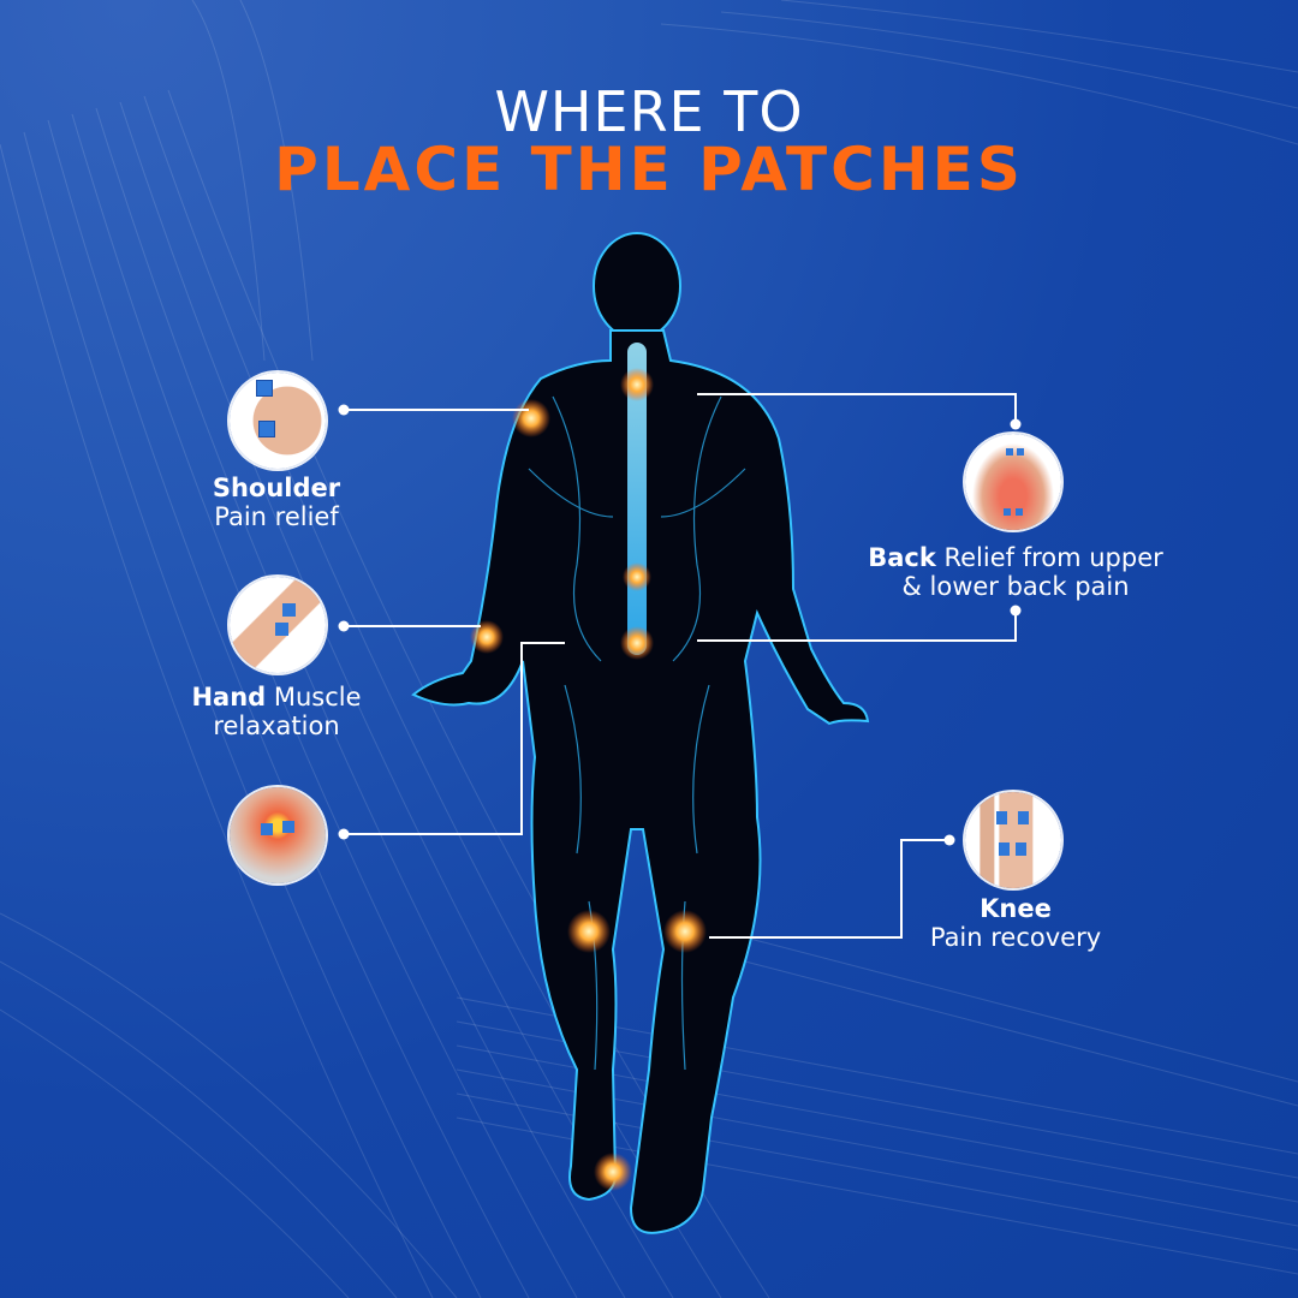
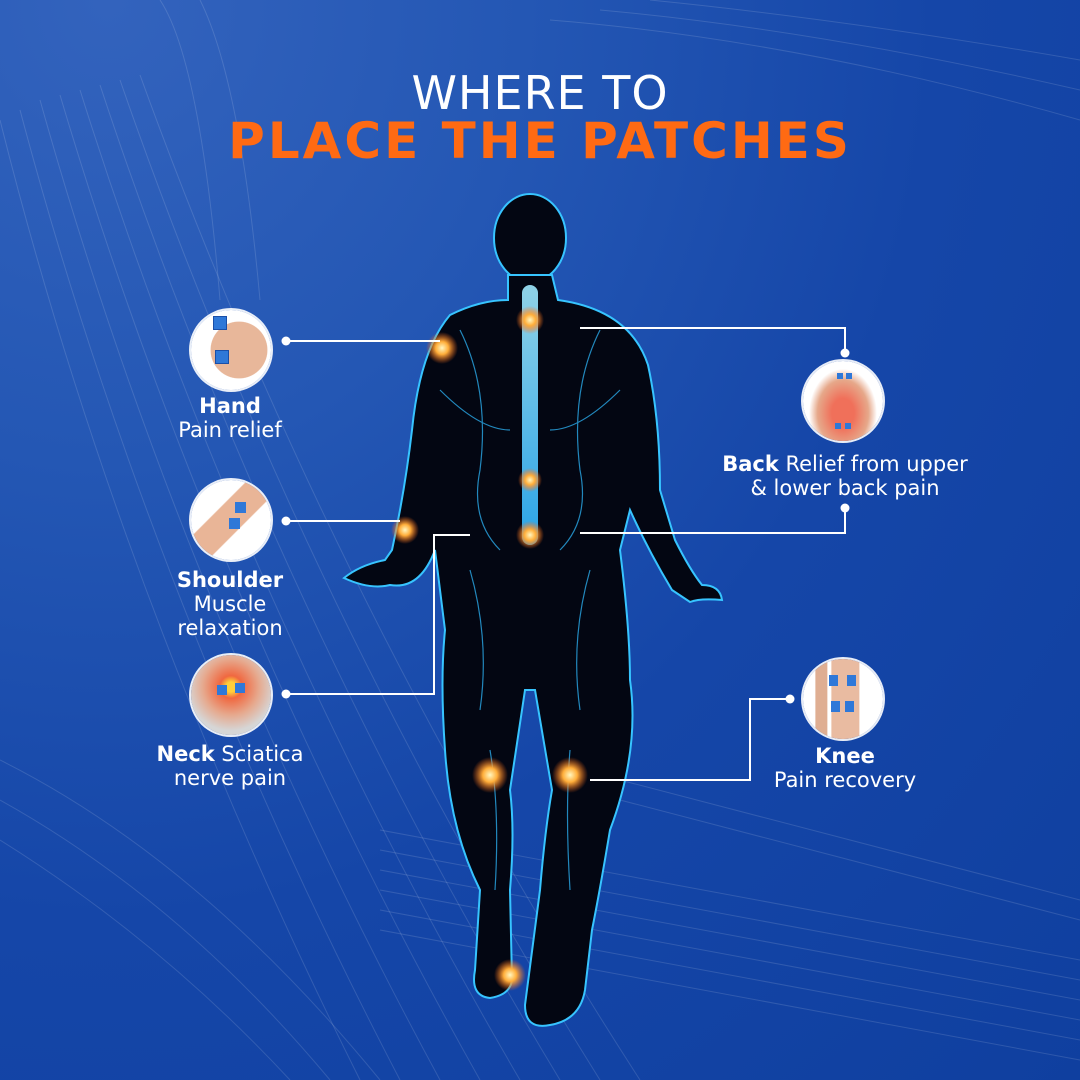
  WHERE TO
  PLACE THE PATCHES
- Shoulder
+ Hand
  Pain relief
- Hand Muscle
+ Shoulder Muscle
  relaxation
+ Neck Sciatica
+ nerve pain
  Back Relief from upper
  & lower back pain
  Knee
  Pain recovery
